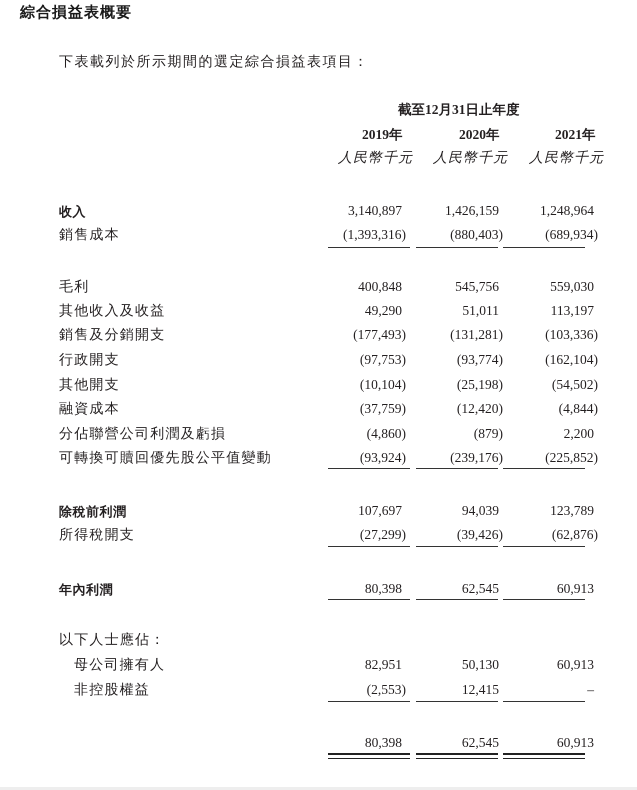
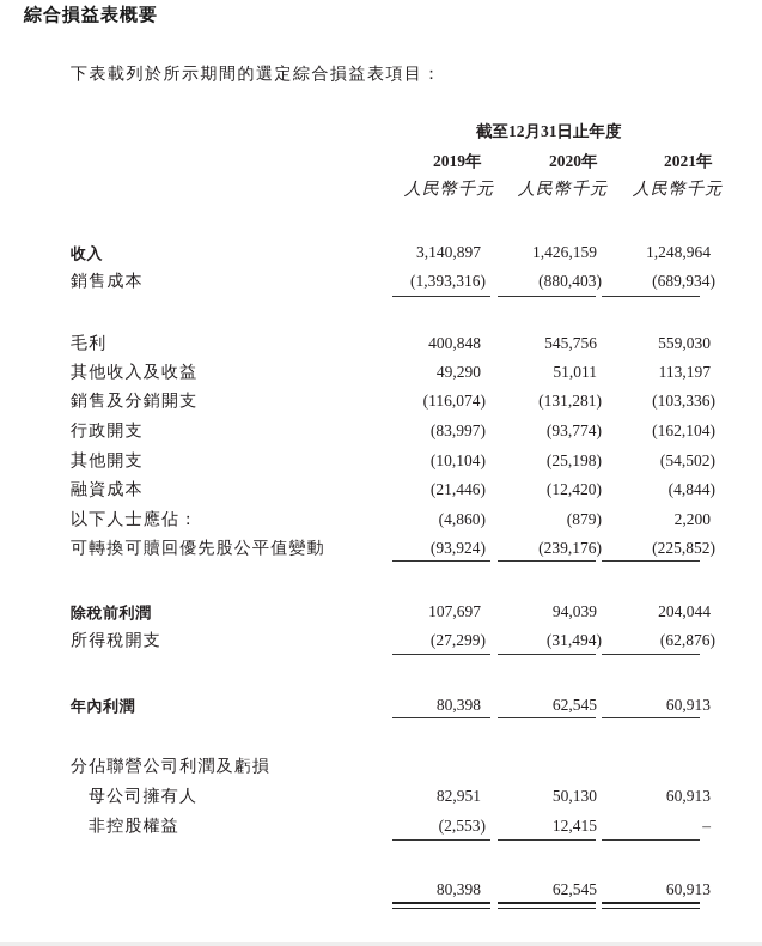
  綜合損益表概要
  下表載列於所示期間的選定綜合損益表項目：
  截至12月31日止年度
  2019年
  2020年
  2021年
  人民幣千元
  人民幣千元
  人民幣千元
  收入
  3,140,897
  1,426,159
  1,248,964
  銷售成本
  (1,393,316)
  (880,403)
  (689,934)
  毛利
  400,848
  545,756
  559,030
  其他收入及收益
  49,290
  51,011
  113,197
  銷售及分銷開支
- (177,493)
+ (116,074)
  (131,281)
  (103,336)
  行政開支
- (97,753)
+ (83,997)
  (93,774)
  (162,104)
  其他開支
  (10,104)
  (25,198)
  (54,502)
  融資成本
- (37,759)
+ (21,446)
  (12,420)
  (4,844)
- 分佔聯營公司利潤及虧損
+ 以下人士應佔：
  (4,860)
  (879)
  2,200
  可轉換可贖回優先股公平值變動
  (93,924)
  (239,176)
  (225,852)
  除稅前利潤
  107,697
  94,039
- 123,789
+ 204,044
  所得稅開支
  (27,299)
- (39,426)
+ (31,494)
  (62,876)
  年內利潤
  80,398
  62,545
  60,913
- 以下人士應佔：
+ 分佔聯營公司利潤及虧損
  母公司擁有人
  82,951
  50,130
  60,913
  非控股權益
  (2,553)
  12,415
  –
  80,398
  62,545
  60,913
